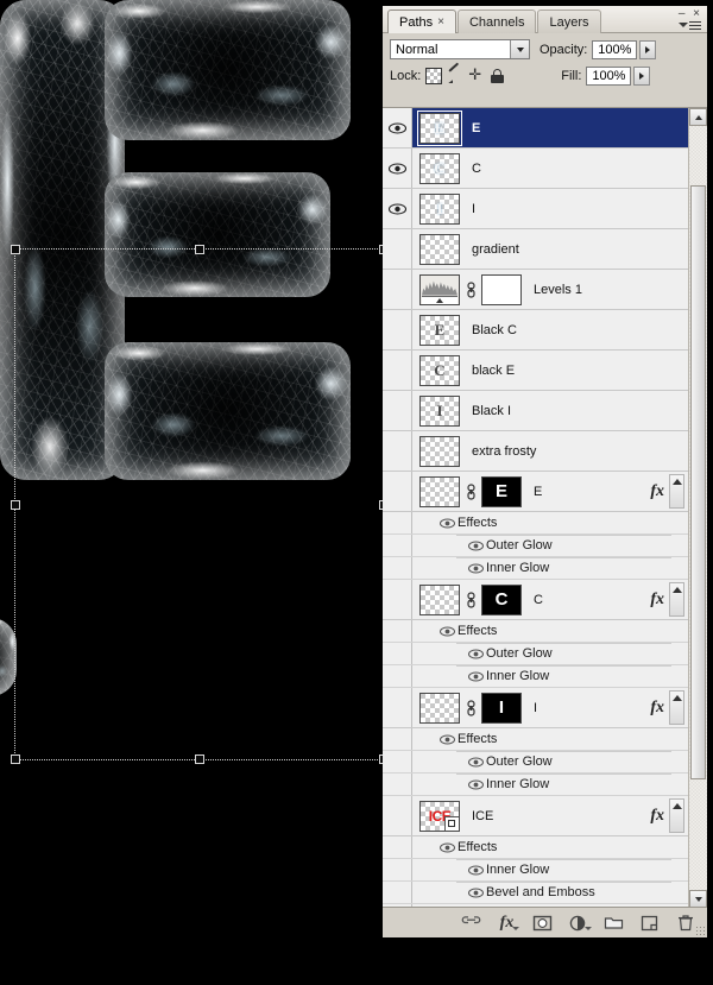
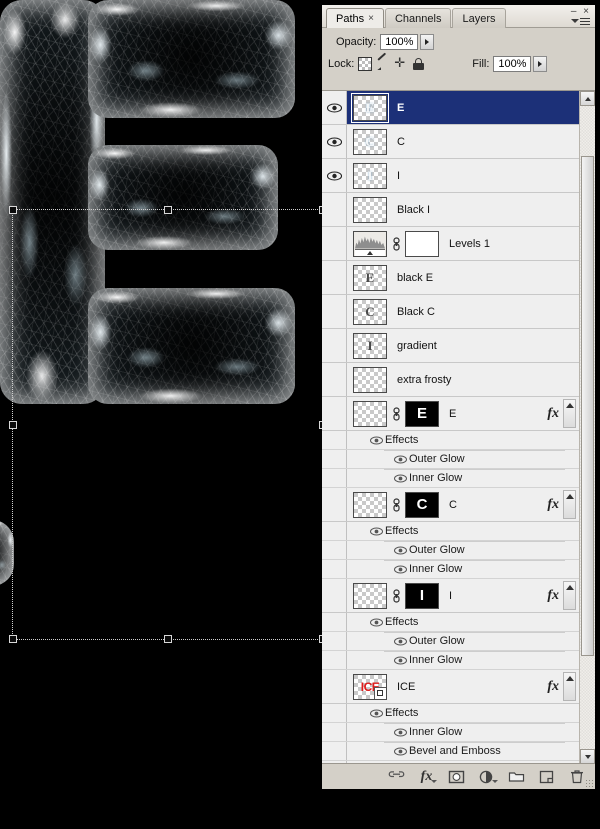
  Paths
  ×
  Channels
  Layers
  – ×
- Normal
  Opacity:
  100%
  Lock:
  Fill:
  100%
  E
  E
  C
  C
  I
  I
- gradient
+ Black I
  Levels 1
  E
- Black C
+ black E
  C
- black E
+ Black C
  I
- Black I
+ gradient
  extra frosty
  E
  E
  fx
  Effects
  Outer Glow
  Inner Glow
  C
  C
  fx
  Effects
  Outer Glow
  Inner Glow
  I
  I
  fx
  Effects
  Outer Glow
  Inner Glow
  ICE
  fx
  Effects
  Inner Glow
  Bevel and Emboss
  fx
